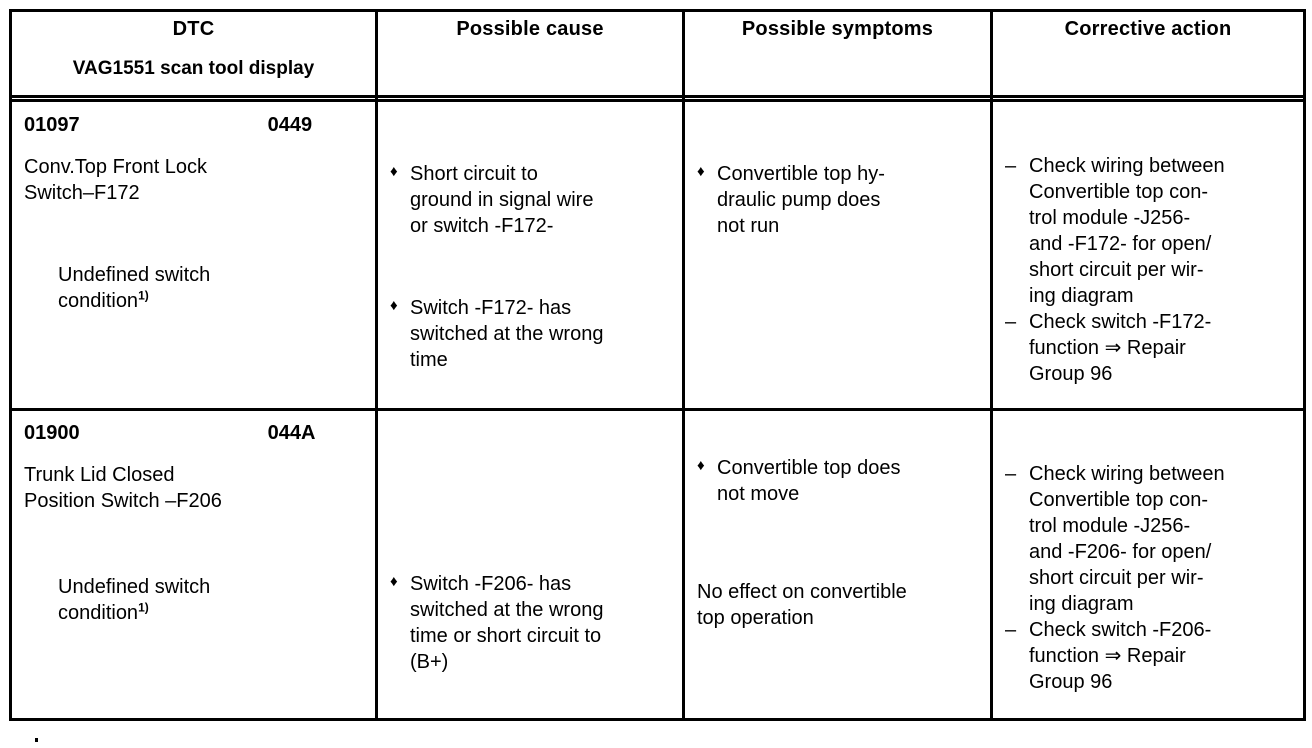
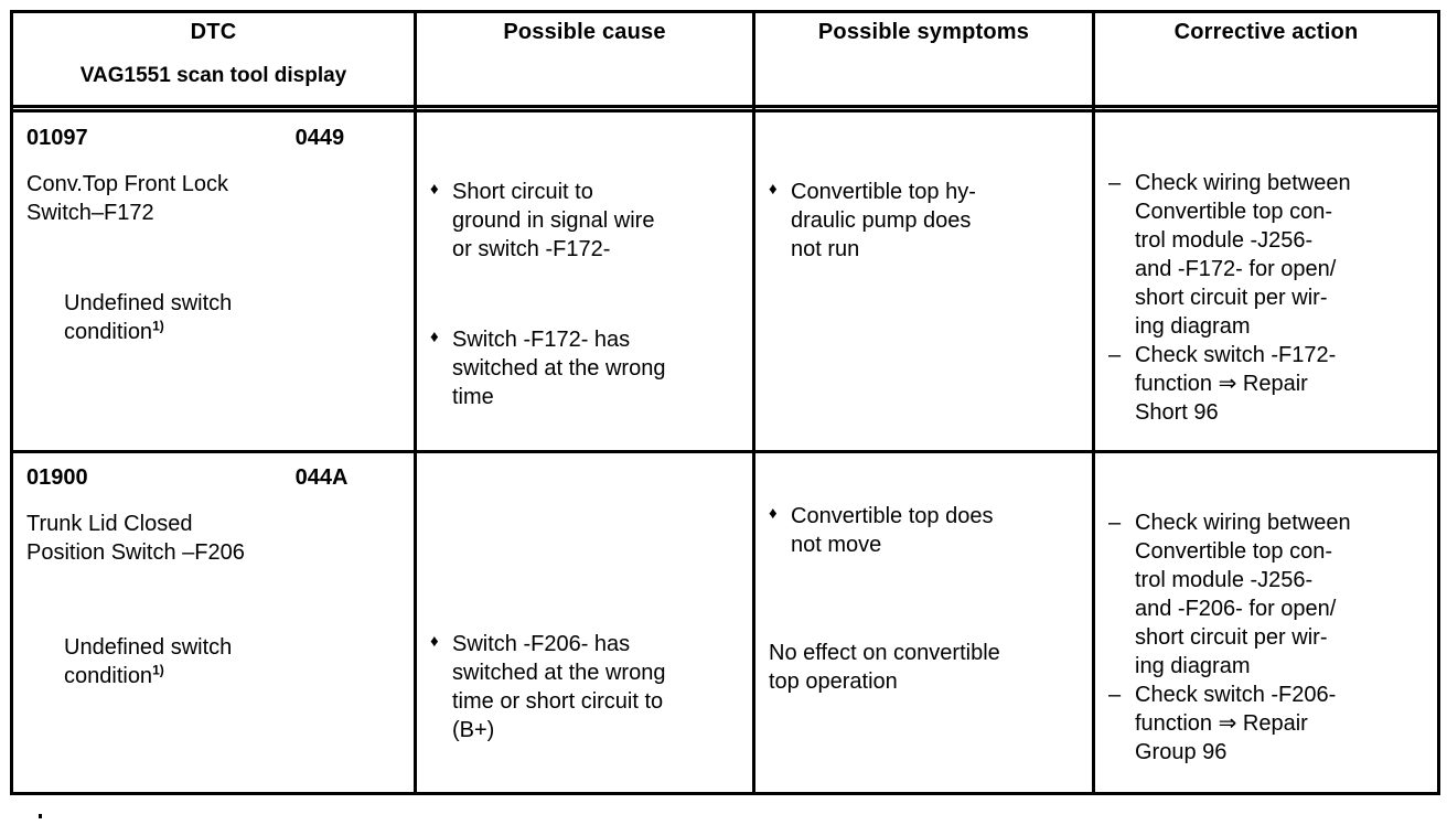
  DTC VAG1551 scan tool display	Possible cause	Possible symptoms	Corrective action
- 01097 0449 Conv.Top Front Lock Switch–F172 Undefined switch condition1)	♦ Short circuit to ground in signal wire or switch -F172- ♦ Switch -F172- has switched at the wrong time	♦ Convertible top hy- draulic pump does not run	– Check wiring between Convertible top con- trol module -J256- and -F172- for open/ short circuit per wir- ing diagram – Check switch -F172- function ⇒ Repair Group 96
+ 01097 0449 Conv.Top Front Lock Switch–F172 Undefined switch condition1)	♦ Short circuit to ground in signal wire or switch -F172- ♦ Switch -F172- has switched at the wrong time	♦ Convertible top hy- draulic pump does not run	– Check wiring between Convertible top con- trol module -J256- and -F172- for open/ short circuit per wir- ing diagram – Check switch -F172- function ⇒ Repair Short 96
  01900 044A Trunk Lid Closed Position Switch –F206 Undefined switch condition1)	♦ Switch -F206- has switched at the wrong time or short circuit to (B+)	♦ Convertible top does not move No effect on convertible top operation	– Check wiring between Convertible top con- trol module -J256- and -F206- for open/ short circuit per wir- ing diagram – Check switch -F206- function ⇒ Repair Group 96
